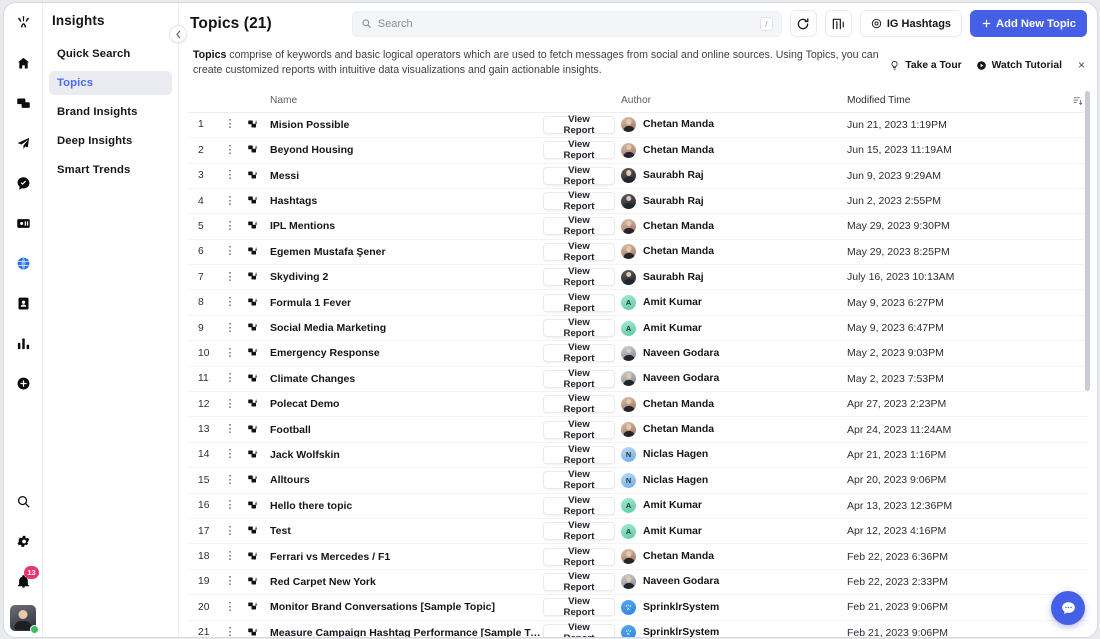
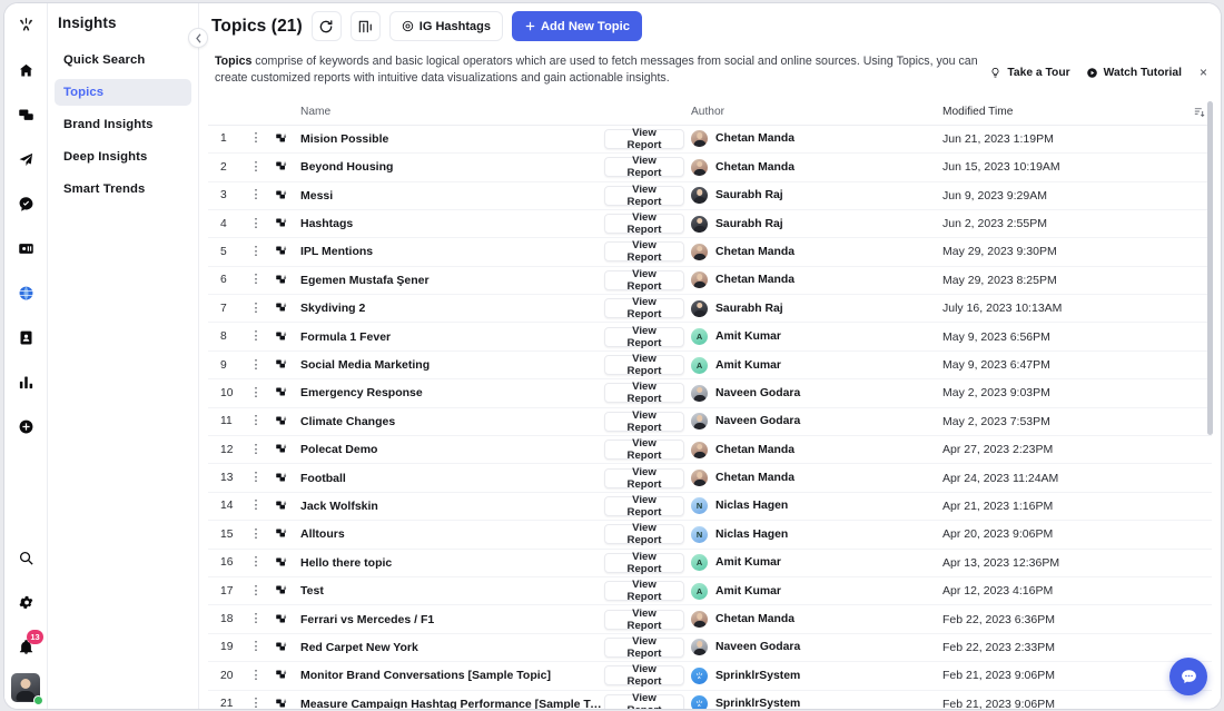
  13
  Insights
  Quick Search
  Topics
  Brand Insights
  Deep Insights
  Smart Trends
  Topics (21)
- Search
- /
  IG Hashtags
  Add New Topic
  Topics comprise of keywords and basic logical operators which are used to fetch messages from social and online sources. Using Topics, you can create customized reports with intuitive data visualizations and gain actionable insights.
  Take a Tour
  Watch Tutorial
  ×
  Name
  Author
  Modified Time
  1
  ⋮
  Mision Possible
  View Report
  Chetan Manda
  Jun 21, 2023 1:19PM
  2
  ⋮
  Beyond Housing
  View Report
  Chetan Manda
- Jun 15, 2023 11:19AM
+ Jun 15, 2023 10:19AM
  3
  ⋮
  Messi
  View Report
  Saurabh Raj
  Jun 9, 2023 9:29AM
  4
  ⋮
  Hashtags
  View Report
  Saurabh Raj
  Jun 2, 2023 2:55PM
  5
  ⋮
  IPL Mentions
  View Report
  Chetan Manda
  May 29, 2023 9:30PM
  6
  ⋮
  Egemen Mustafa Şener
  View Report
  Chetan Manda
  May 29, 2023 8:25PM
  7
  ⋮
  Skydiving 2
  View Report
  Saurabh Raj
  July 16, 2023 10:13AM
  8
  ⋮
  Formula 1 Fever
  View Report
  A
  Amit Kumar
- May 9, 2023 6:27PM
+ May 9, 2023 6:56PM
  9
  ⋮
  Social Media Marketing
  View Report
  A
  Amit Kumar
  May 9, 2023 6:47PM
  10
  ⋮
  Emergency Response
  View Report
  Naveen Godara
  May 2, 2023 9:03PM
  11
  ⋮
  Climate Changes
  View Report
  Naveen Godara
  May 2, 2023 7:53PM
  12
  ⋮
  Polecat Demo
  View Report
  Chetan Manda
  Apr 27, 2023 2:23PM
  13
  ⋮
  Football
  View Report
  Chetan Manda
  Apr 24, 2023 11:24AM
  14
  ⋮
  Jack Wolfskin
  View Report
  N
  Niclas Hagen
  Apr 21, 2023 1:16PM
  15
  ⋮
  Alltours
  View Report
  N
  Niclas Hagen
  Apr 20, 2023 9:06PM
  16
  ⋮
  Hello there topic
  View Report
  A
  Amit Kumar
  Apr 13, 2023 12:36PM
  17
  ⋮
  Test
  View Report
  A
  Amit Kumar
  Apr 12, 2023 4:16PM
  18
  ⋮
  Ferrari vs Mercedes / F1
  View Report
  Chetan Manda
  Feb 22, 2023 6:36PM
  19
  ⋮
  Red Carpet New York
  View Report
  Naveen Godara
  Feb 22, 2023 2:33PM
  20
  ⋮
  Monitor Brand Conversations [Sample Topic]
  View Report
  SprinklrSystem
  Feb 21, 2023 9:06PM
  21
  ⋮
  Measure Campaign Hashtag Performance [Sample Top
  SprinklrSystem
  Feb 21, 2023 9:06PM
